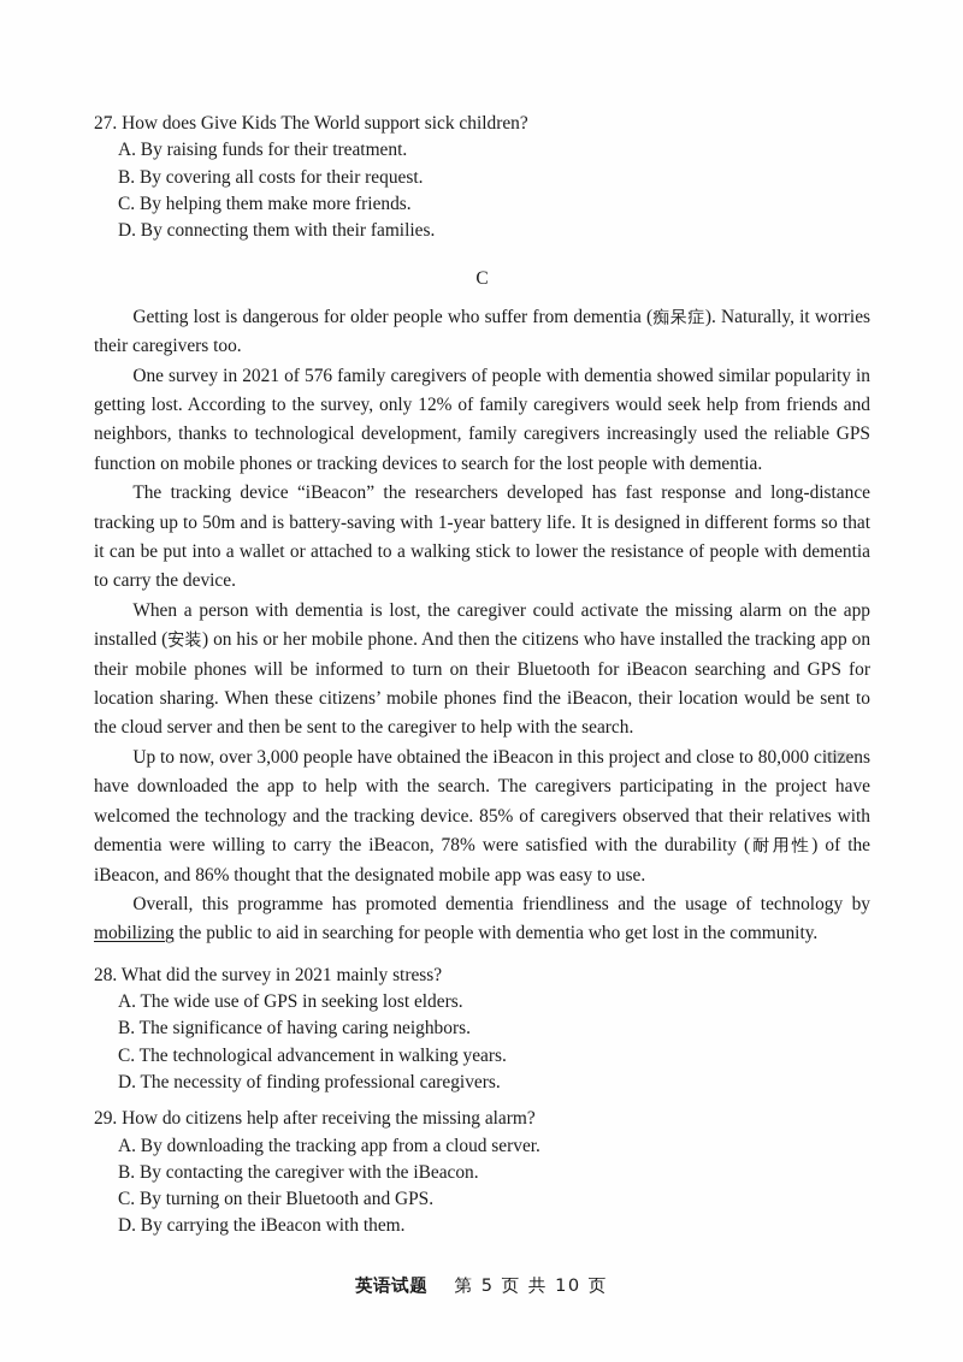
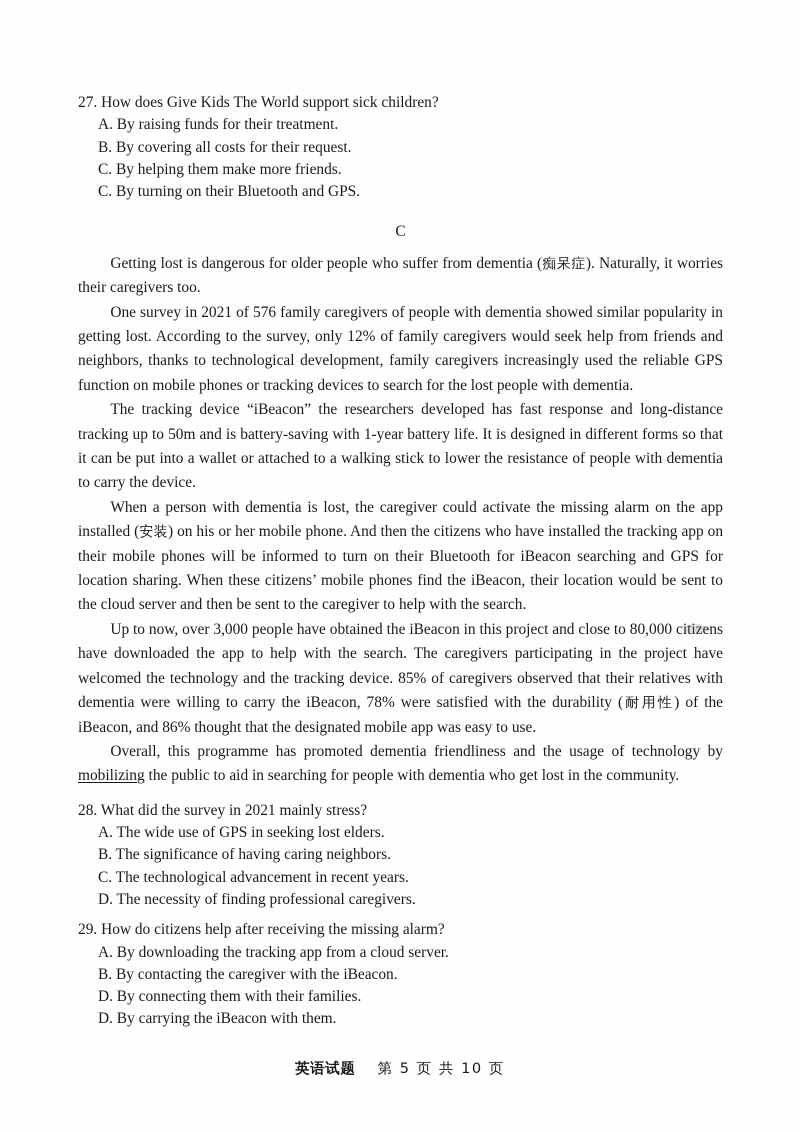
  27. How does Give Kids The World support sick children?
  A. By raising funds for their treatment.
  B. By covering all costs for their request.
  C. By helping them make more friends.
- D. By connecting them with their families.
+ C. By turning on their Bluetooth and GPS.
  C
  Getting lost is dangerous for older people who suffer from dementia (痴呆症). Naturally, it worries their caregivers too.
  One survey in 2021 of 576 family caregivers of people with dementia showed similar popularity in getting lost. According to the survey, only 12% of family caregivers would seek help from friends and neighbors, thanks to technological development, family caregivers increasingly used the reliable GPS function on mobile phones or tracking devices to search for the lost people with dementia.
  The tracking device “iBeacon” the researchers developed has fast response and long-distance tracking up to 50m and is battery-saving with 1-year battery life. It is designed in different forms so that it can be put into a wallet or attached to a walking stick to lower the resistance of people with dementia to carry the device.
  When a person with dementia is lost, the caregiver could activate the missing alarm on the app installed (安装) on his or her mobile phone. And then the citizens who have installed the tracking app on their mobile phones will be informed to turn on their Bluetooth for iBeacon searching and GPS for location sharing. When these citizens’ mobile phones find the iBeacon, their location would be sent to the cloud server and then be sent to the caregiver to help with the search.
  Up to now, over 3,000 people have obtained the iBeacon in this project and close to 80,000 citizens have downloaded the app to help with the search. The caregivers participating in the project have welcomed the technology and the tracking device. 85% of caregivers observed that their relatives with dementia were willing to carry the iBeacon, 78% were satisfied with the durability (耐用性) of the iBeacon, and 86% thought that the designated mobile app was easy to use.
  Overall, this programme has promoted dementia friendliness and the usage of technology by mobilizing the public to aid in searching for people with dementia who get lost in the community.
  28. What did the survey in 2021 mainly stress?
  A. The wide use of GPS in seeking lost elders.
  B. The significance of having caring neighbors.
- C. The technological advancement in walking years.
+ C. The technological advancement in recent years.
  D. The necessity of finding professional caregivers.
  29. How do citizens help after receiving the missing alarm?
  A. By downloading the tracking app from a cloud server.
  B. By contacting the caregiver with the iBeacon.
- C. By turning on their Bluetooth and GPS.
+ D. By connecting them with their families.
  D. By carrying the iBeacon with them.
  英语试题 第 5 页 共 10 页
